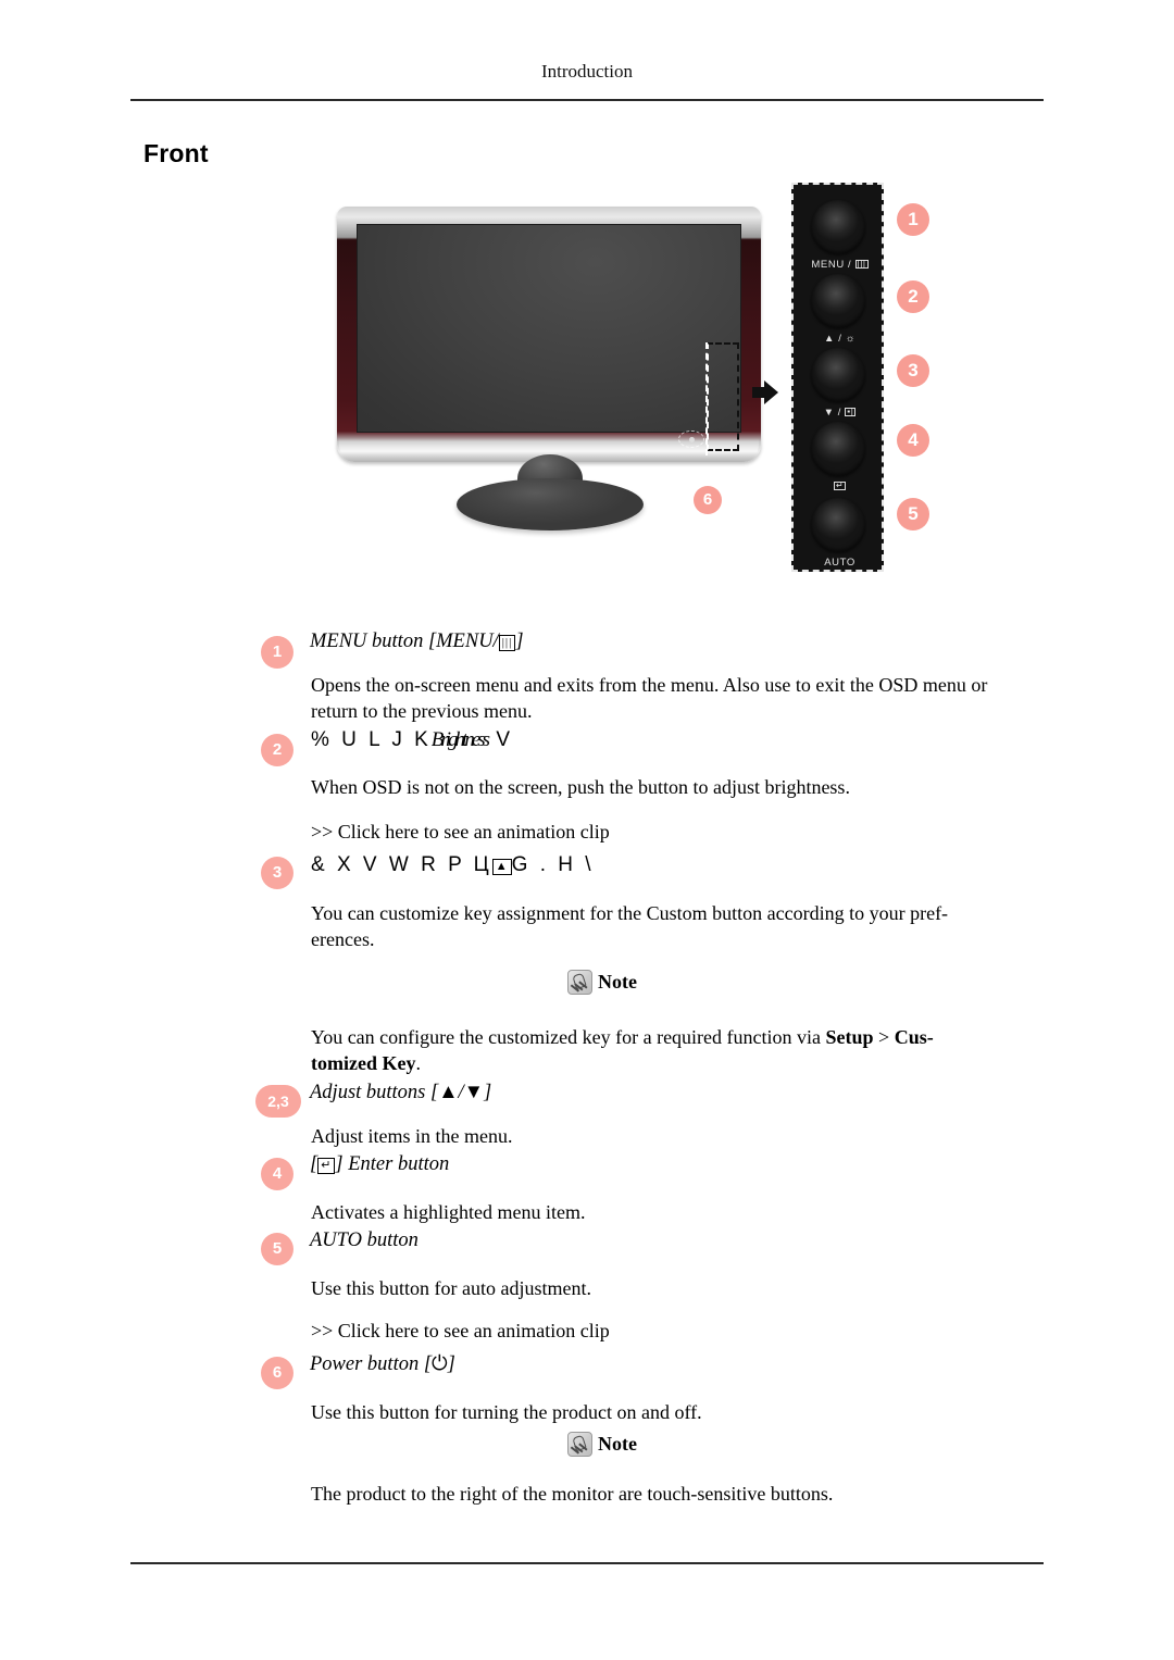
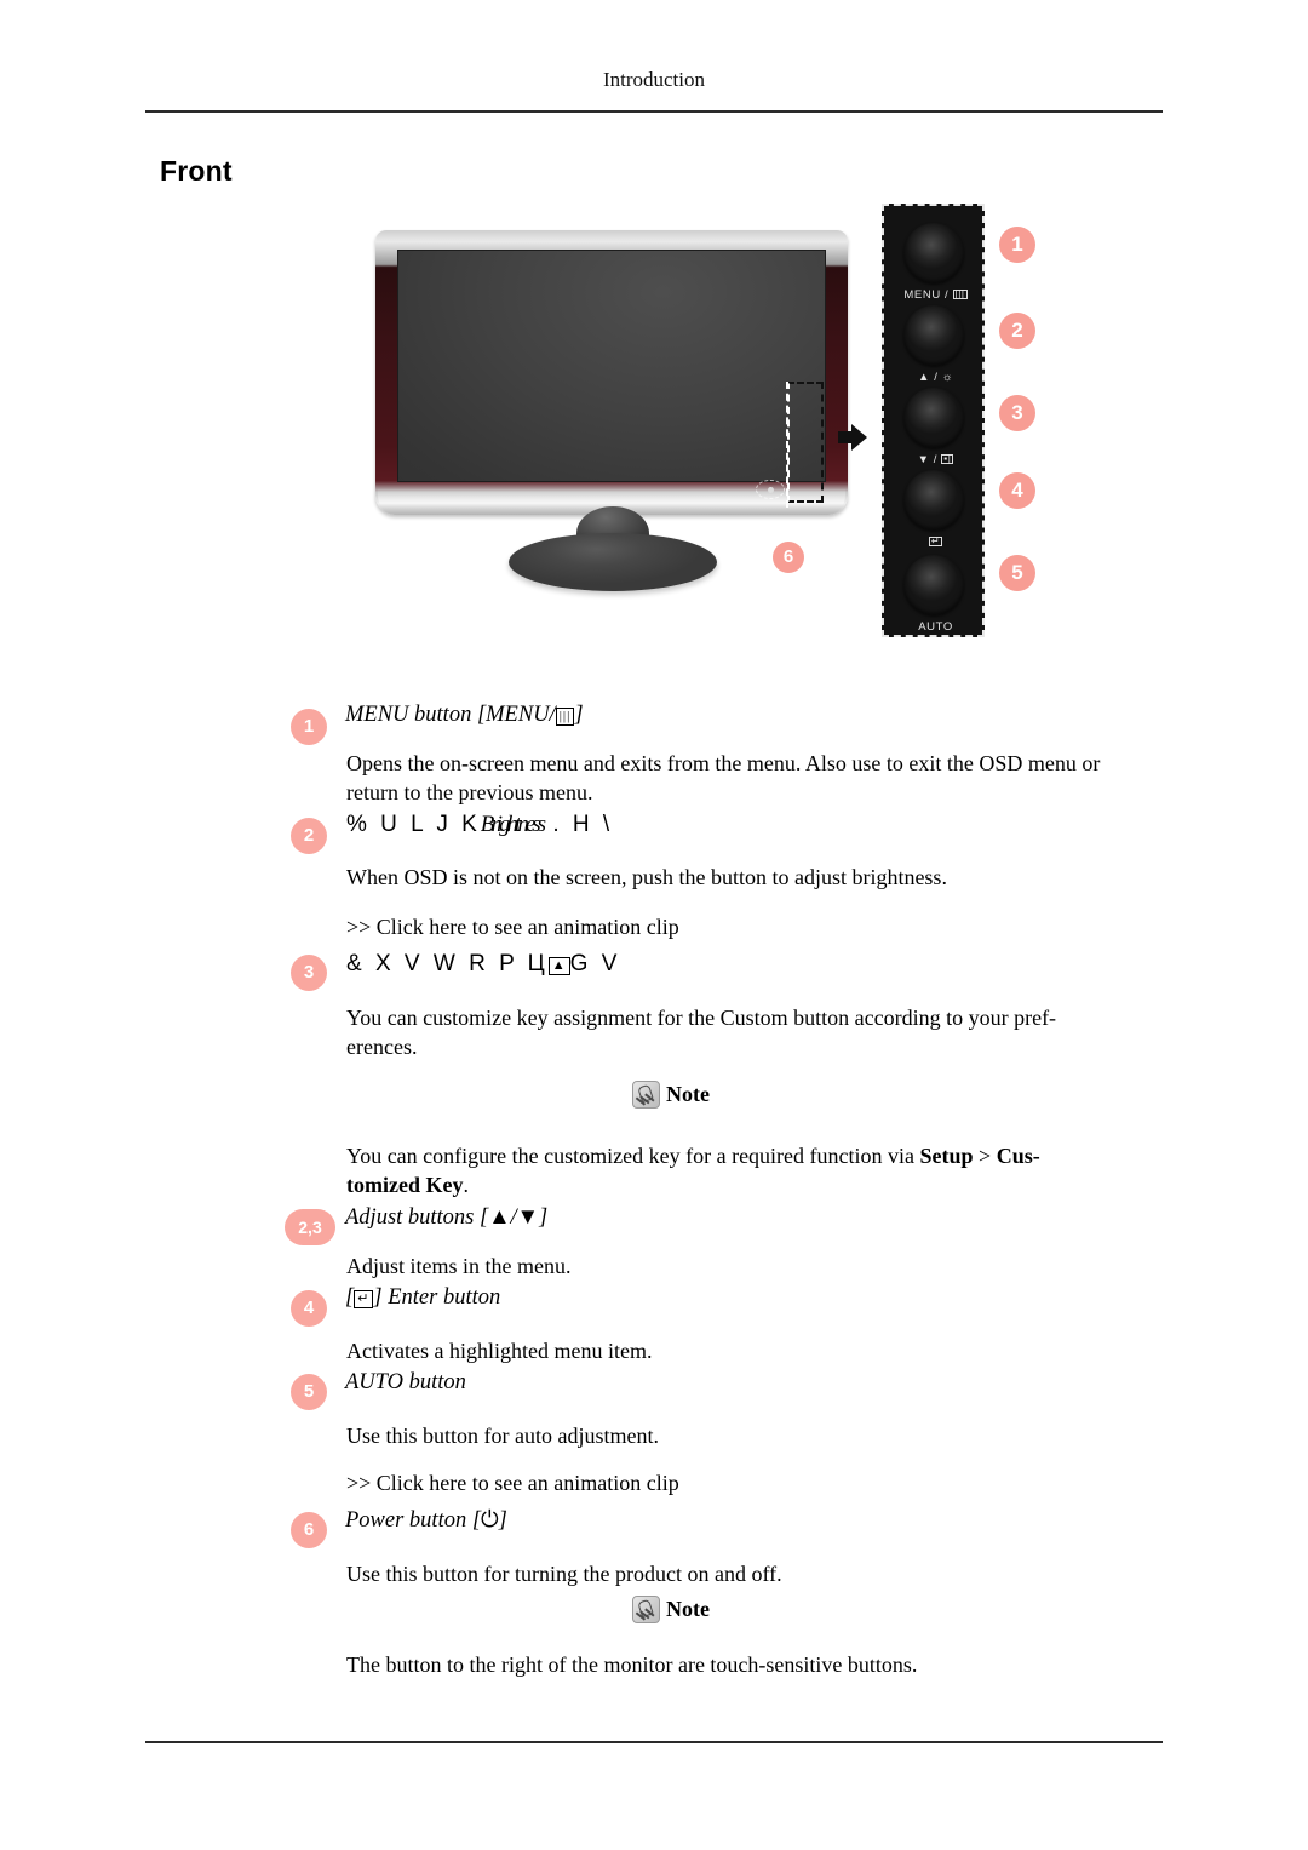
  Introduction
  Front
  6
  MENU / |||
  ▲ / ☼
  ▼ / ▪|
  ↵
  AUTO
  1
  2
  3
  4
  5
  1
  MENU button [MENU/ ||| ]
  Opens the on-screen menu and exits from the menu. Also use to exit the OSD menu or return to the previous menu.
  2
- % U L J KBrightness V
+ % U L J KBrightness . H \
  When OSD is not on the screen, push the button to adjust brightness.
  >> Click here to see an animation clip
  3
- & X V W R P Ц ▲ G . H \
+ & X V W R P Ц ▲ G V
  You can customize key assignment for the Custom button according to your pref-erences.
  Note
  You can configure the customized key for a required function via Setup > Cus-
  tomized Key.
  2,3
  Adjust buttons [▲/▼]
  Adjust items in the menu.
  4
  [ ↵ ] Enter button
  Activates a highlighted menu item.
  5
  AUTO button
  Use this button for auto adjustment.
  >> Click here to see an animation clip
  6
  Power button [⏻]
  Use this button for turning the product on and off.
  Note
- The product to the right of the monitor are touch-sensitive buttons.
+ The button to the right of the monitor are touch-sensitive buttons.
